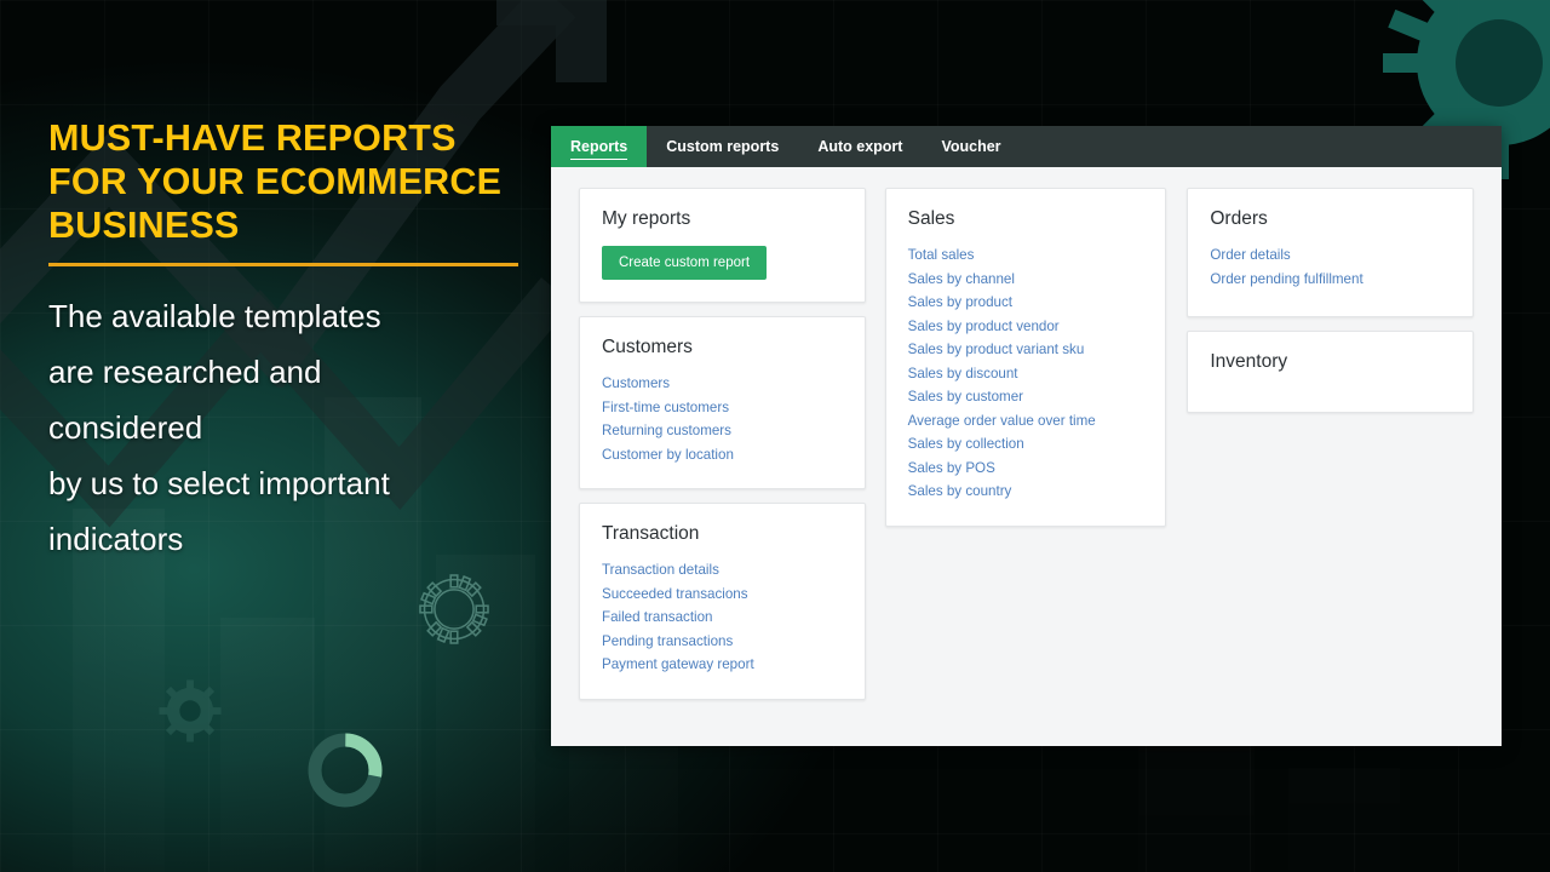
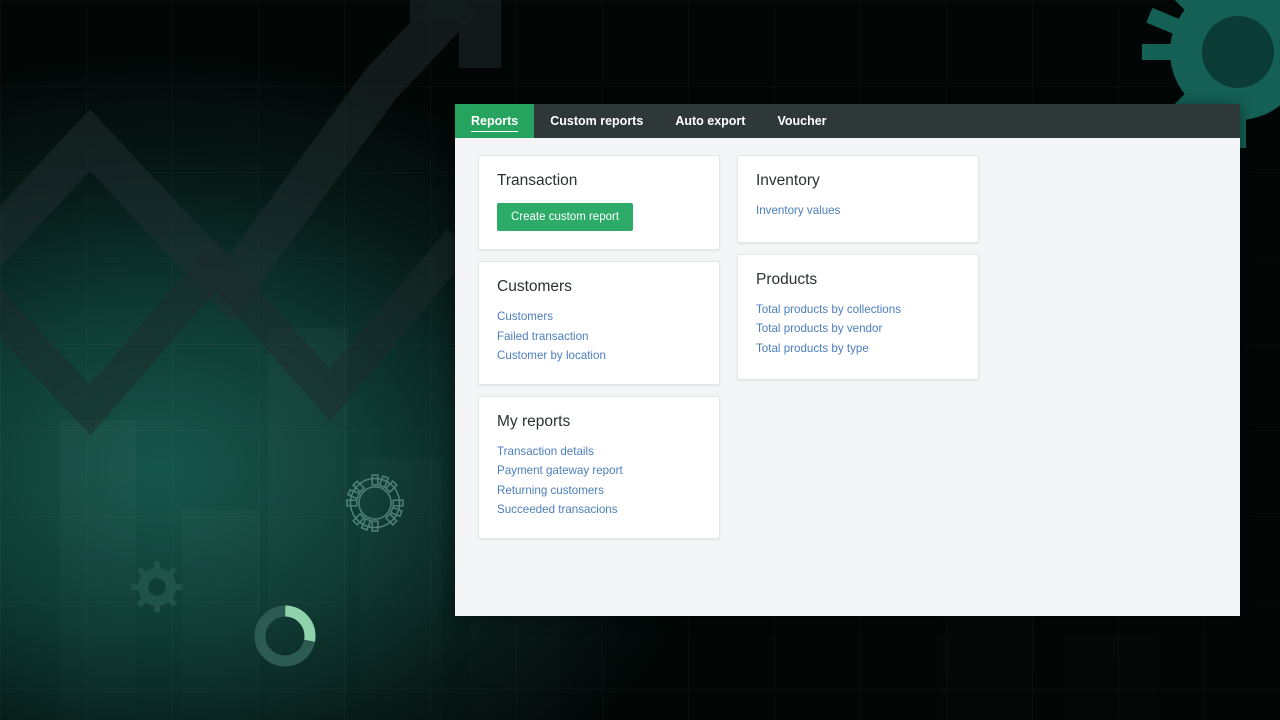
- MUST-HAVE REPORTS FOR YOUR ECOMMERCE BUSINESS
- The available templates
- are researched and
- considered
- by us to select important
- indicators
  Reports
  Custom reports
  Auto export
  Voucher
- My reports
+ Transaction
  Create custom report
  Customers
  Customers
- First-time customers
- Returning customers
+ Failed transaction
  Customer by location
- Transaction
+ My reports
  Transaction details
- Succeeded transacions
+ Payment gateway report
- Failed transaction
+ Returning customers
- Pending transactions
- Payment gateway report
+ Succeeded transacions
- Sales
- Total sales
- Sales by channel
- Sales by product
- Sales by product vendor
- Sales by product variant sku
- Sales by discount
- Sales by customer
- Average order value over time
- Sales by collection
- Sales by POS
- Sales by country
- Orders
- Order details
- Order pending fulfillment
  Inventory
+ Inventory values
+ Products
+ Total products by collections
+ Total products by vendor
+ Total products by type
